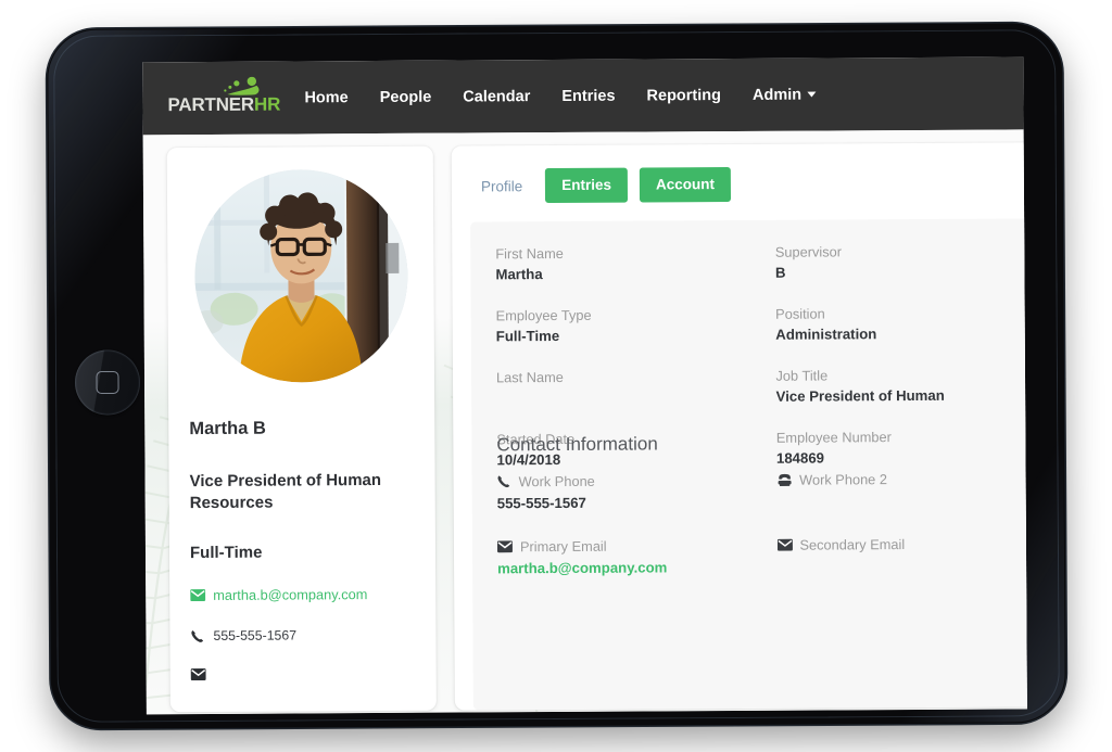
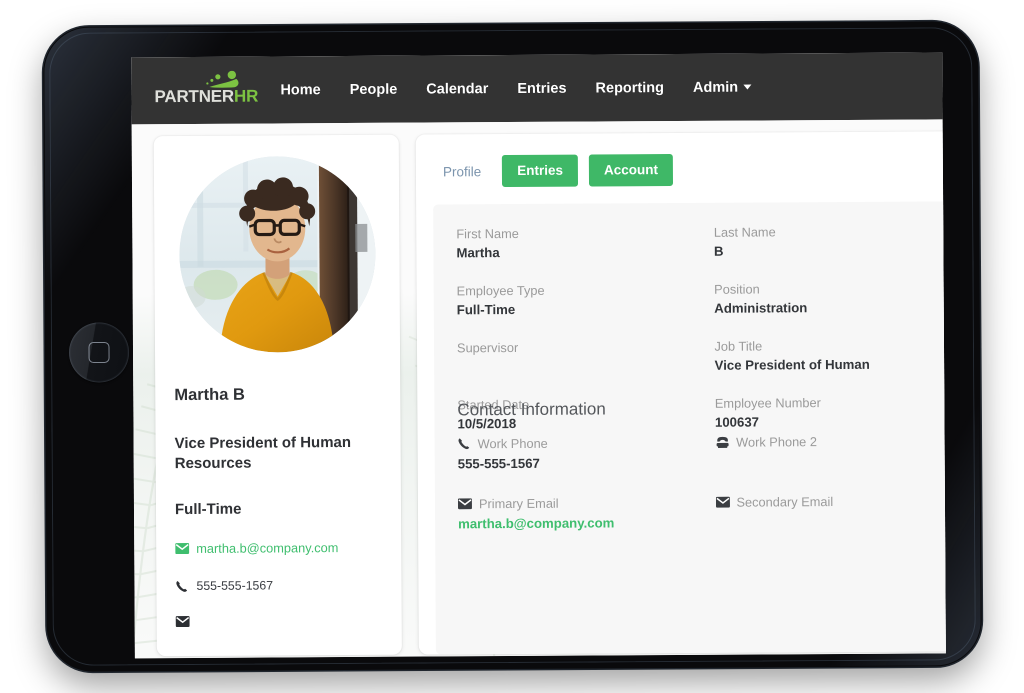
  PARTNERHR
  Home
  People
  Calendar
  Entries
  Reporting
  Admin
  Martha B
  Vice President of Human Resources
  Full-Time
  martha.b@company.com
  555-555-1567
  Profile
  Entries
  Account
  First Name
  Martha
- Supervisor
+ Last Name
  B
  Employee Type
  Full-Time
  Position
  Administration
- Last Name
+ Supervisor
  Job Title
  Vice President of Human
  Started Date
- 10/4/2018
+ 10/5/2018
  Employee Number
- 184869
+ 100637
  Contact Information
  Work Phone
  555-555-1567
  Work Phone 2
  Primary Email
  martha.b@company.com
  Secondary Email
